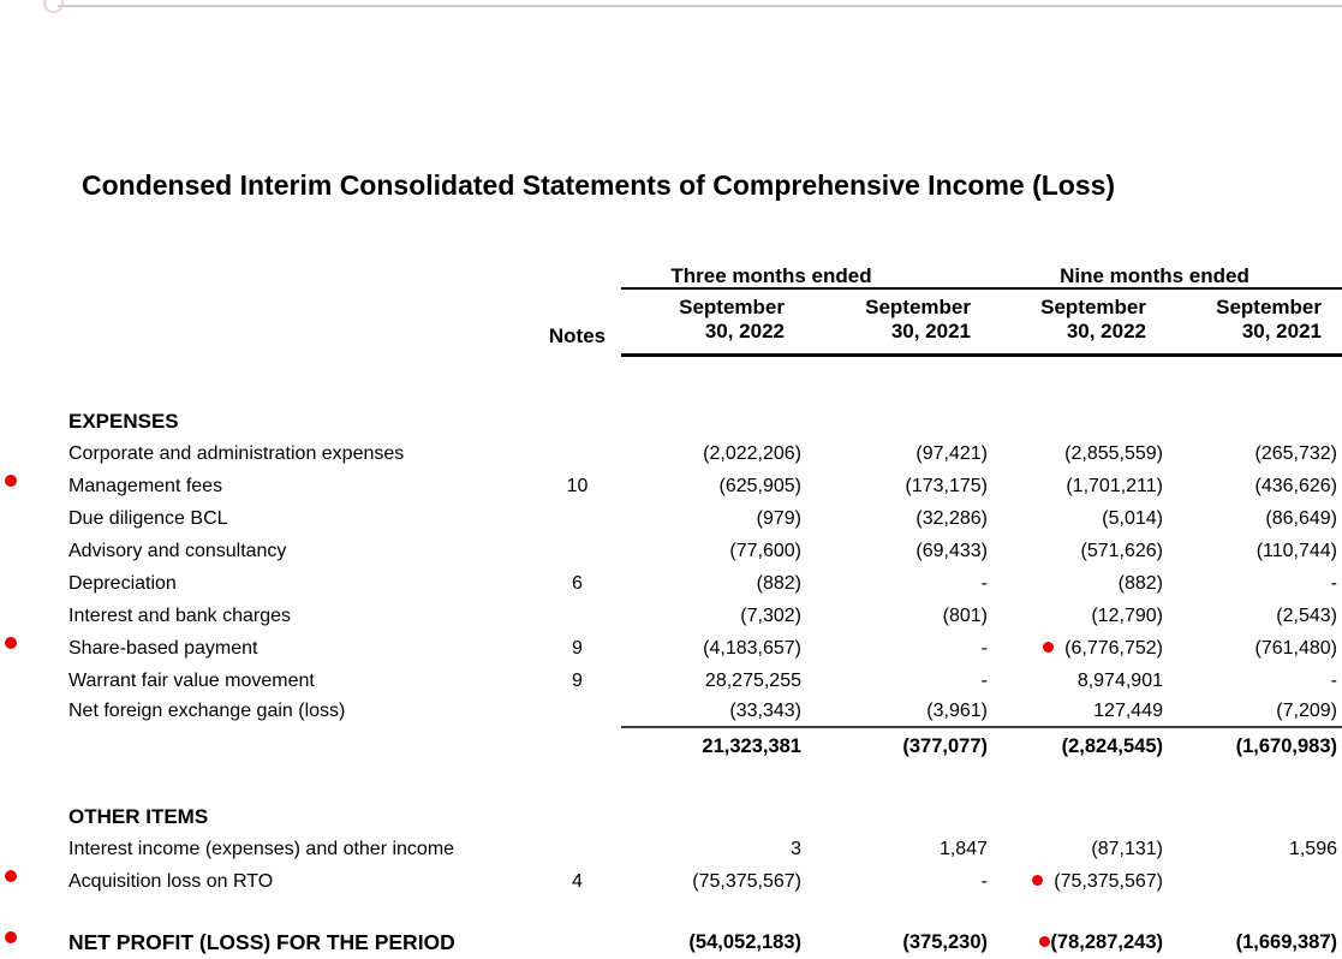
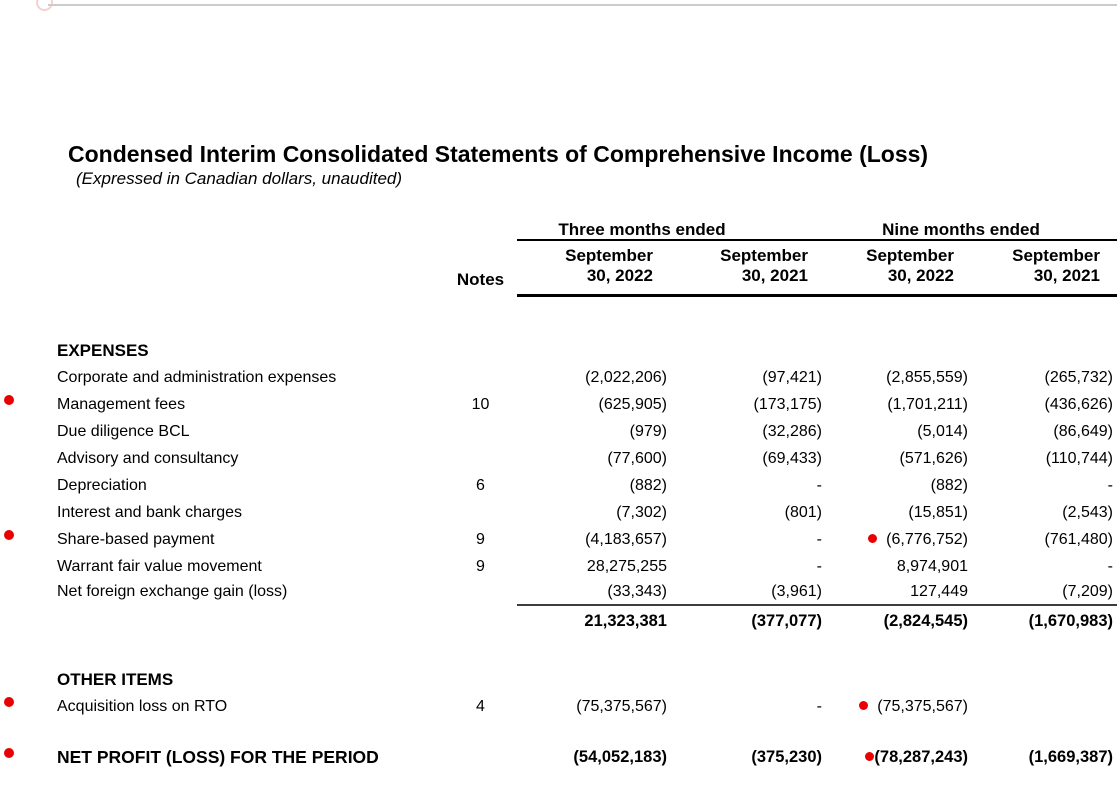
  Condensed Interim Consolidated Statements of Comprehensive Income (Loss)
+ (Expressed in Canadian dollars, unaudited)
  Three months ended
  Nine months ended
  September
  30, 2022
  September
  30, 2021
  September
  30, 2022
  September
  30, 2021
  Notes
  EXPENSES
  Corporate and administration expenses
  (2,022,206)
  (97,421)
  (2,855,559)
  (265,732)
  Management fees
  10
  (625,905)
  (173,175)
  (1,701,211)
  (436,626)
  Due diligence BCL
  (979)
  (32,286)
  (5,014)
  (86,649)
  Advisory and consultancy
  (77,600)
  (69,433)
  (571,626)
  (110,744)
  Depreciation
  6
  (882)
  -
  (882)
  -
  Interest and bank charges
  (7,302)
  (801)
- (12,790)
+ (15,851)
  (2,543)
  Share-based payment
  9
  (4,183,657)
  -
  (6,776,752)
  (761,480)
  Warrant fair value movement
  9
  28,275,255
  -
  8,974,901
  -
  Net foreign exchange gain (loss)
  (33,343)
  (3,961)
  127,449
  (7,209)
  21,323,381
  (377,077)
  (2,824,545)
  (1,670,983)
  OTHER ITEMS
- Interest income (expenses) and other income
- 3
- 1,847
- (87,131)
- 1,596
  Acquisition loss on RTO
  4
  (75,375,567)
  -
  (75,375,567)
  NET PROFIT (LOSS) FOR THE PERIOD
  (54,052,183)
  (375,230)
  (78,287,243)
  (1,669,387)
